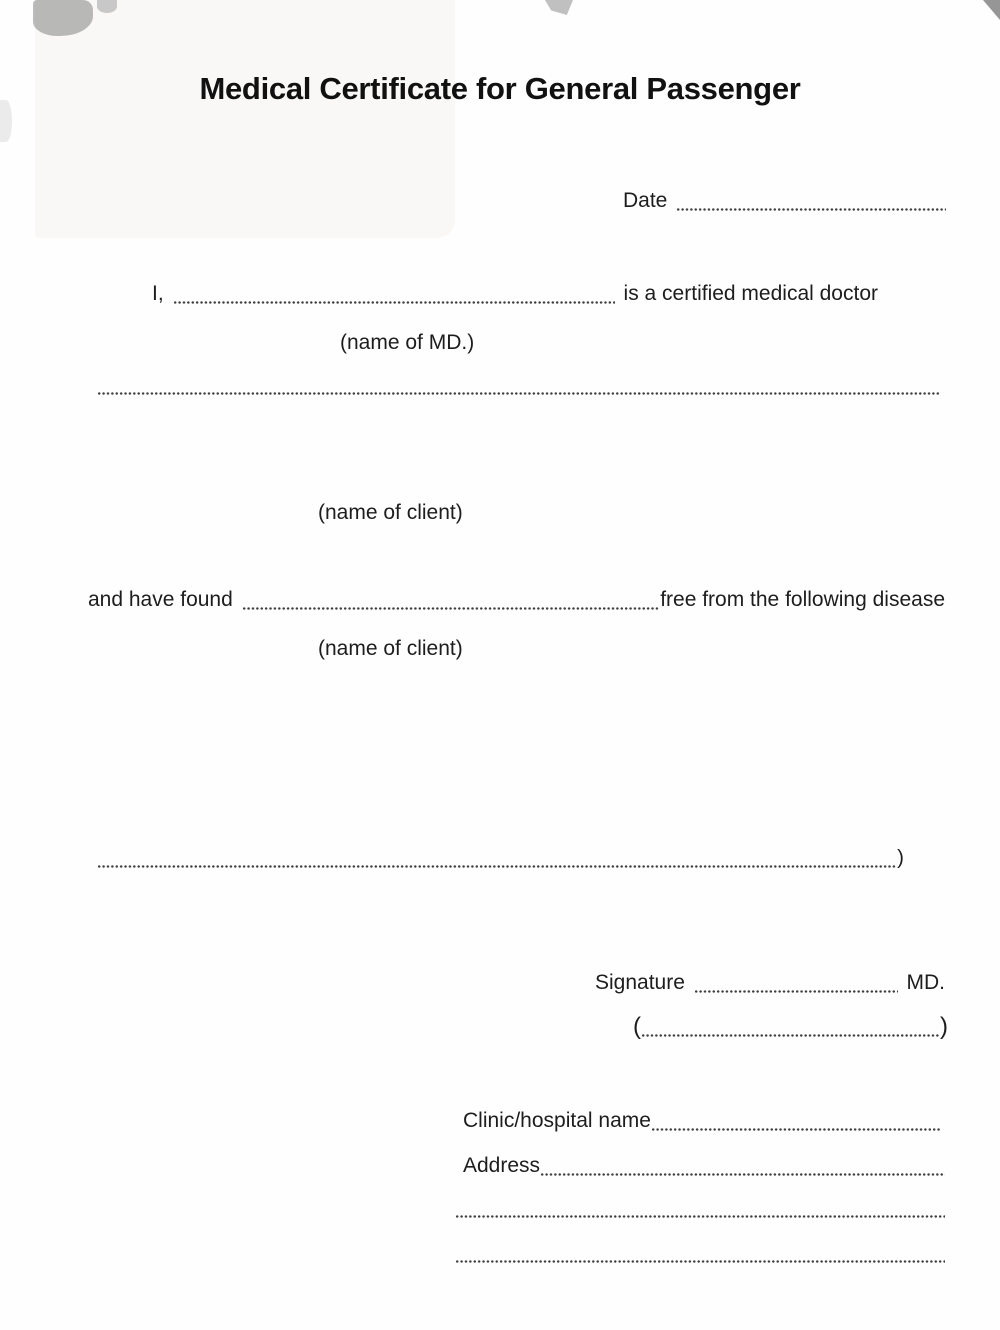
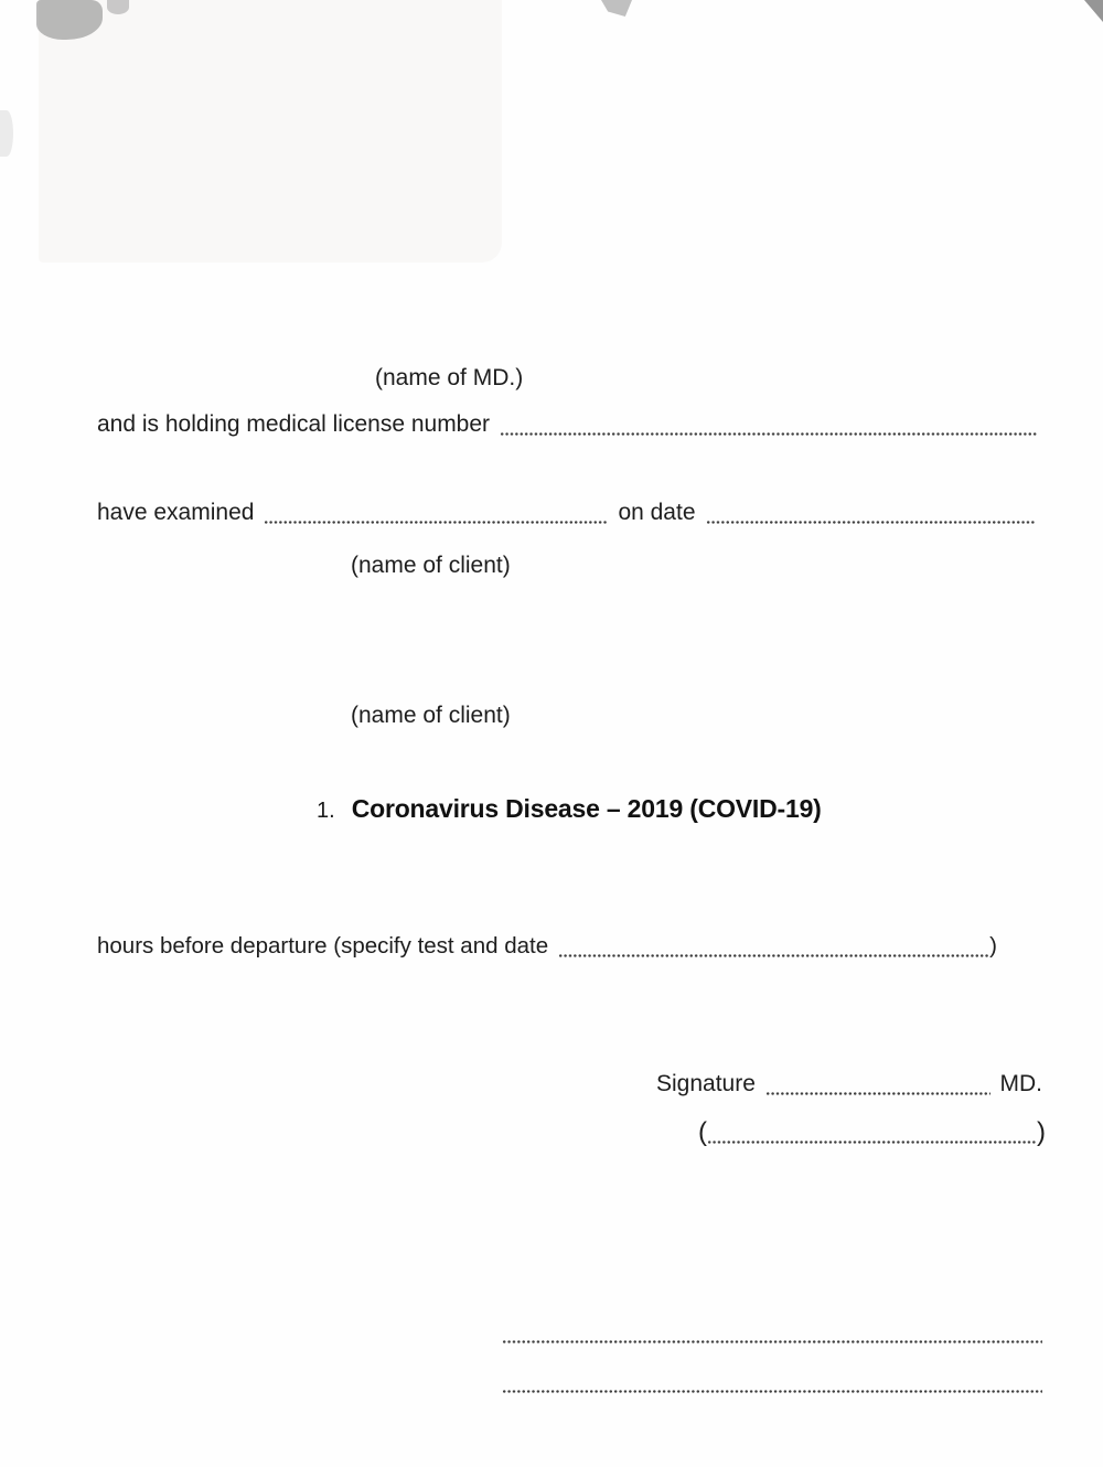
- Medical Certificate for General Passenger
- Date
- I,
- is a certified medical doctor
  (name of MD.)
+ and is holding medical license number
+ have examined
+ on date
  (name of client)
- and have found
- free from the following disease
  (name of client)
+ 1.
+ Coronavirus Disease – 2019 (COVID-19)
+ hours before departure (specify test and date
  )
  Signature
  MD.
  (
  )
- Clinic/hospital name
- Address
